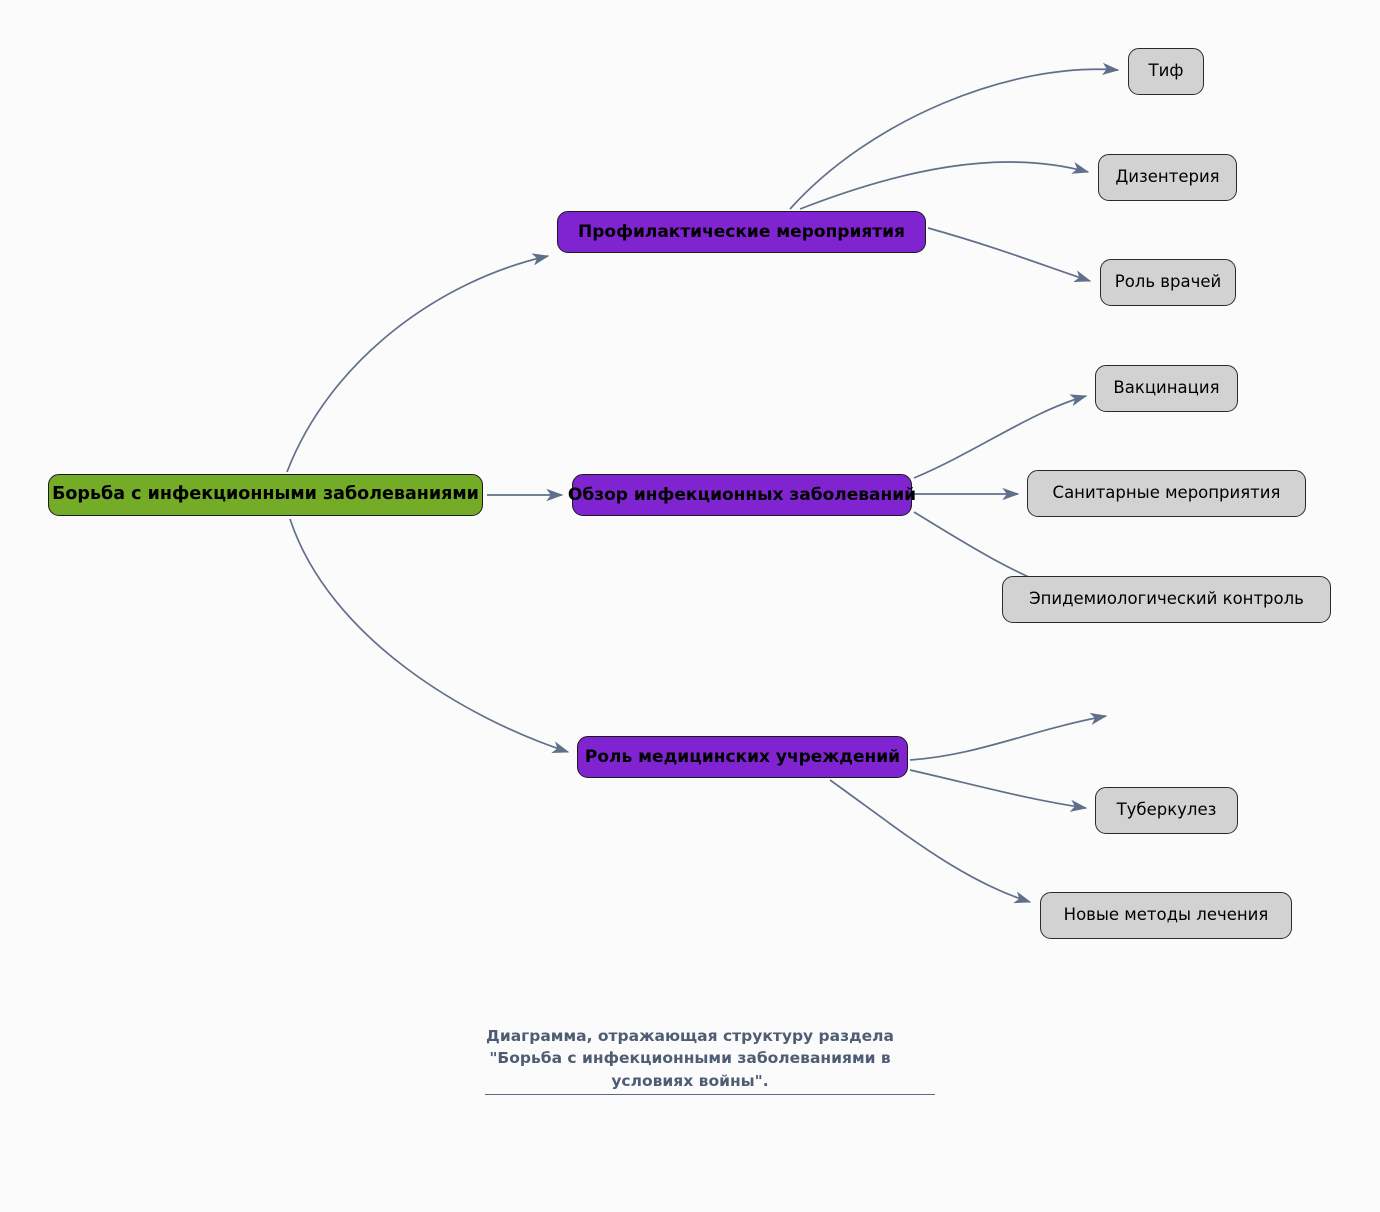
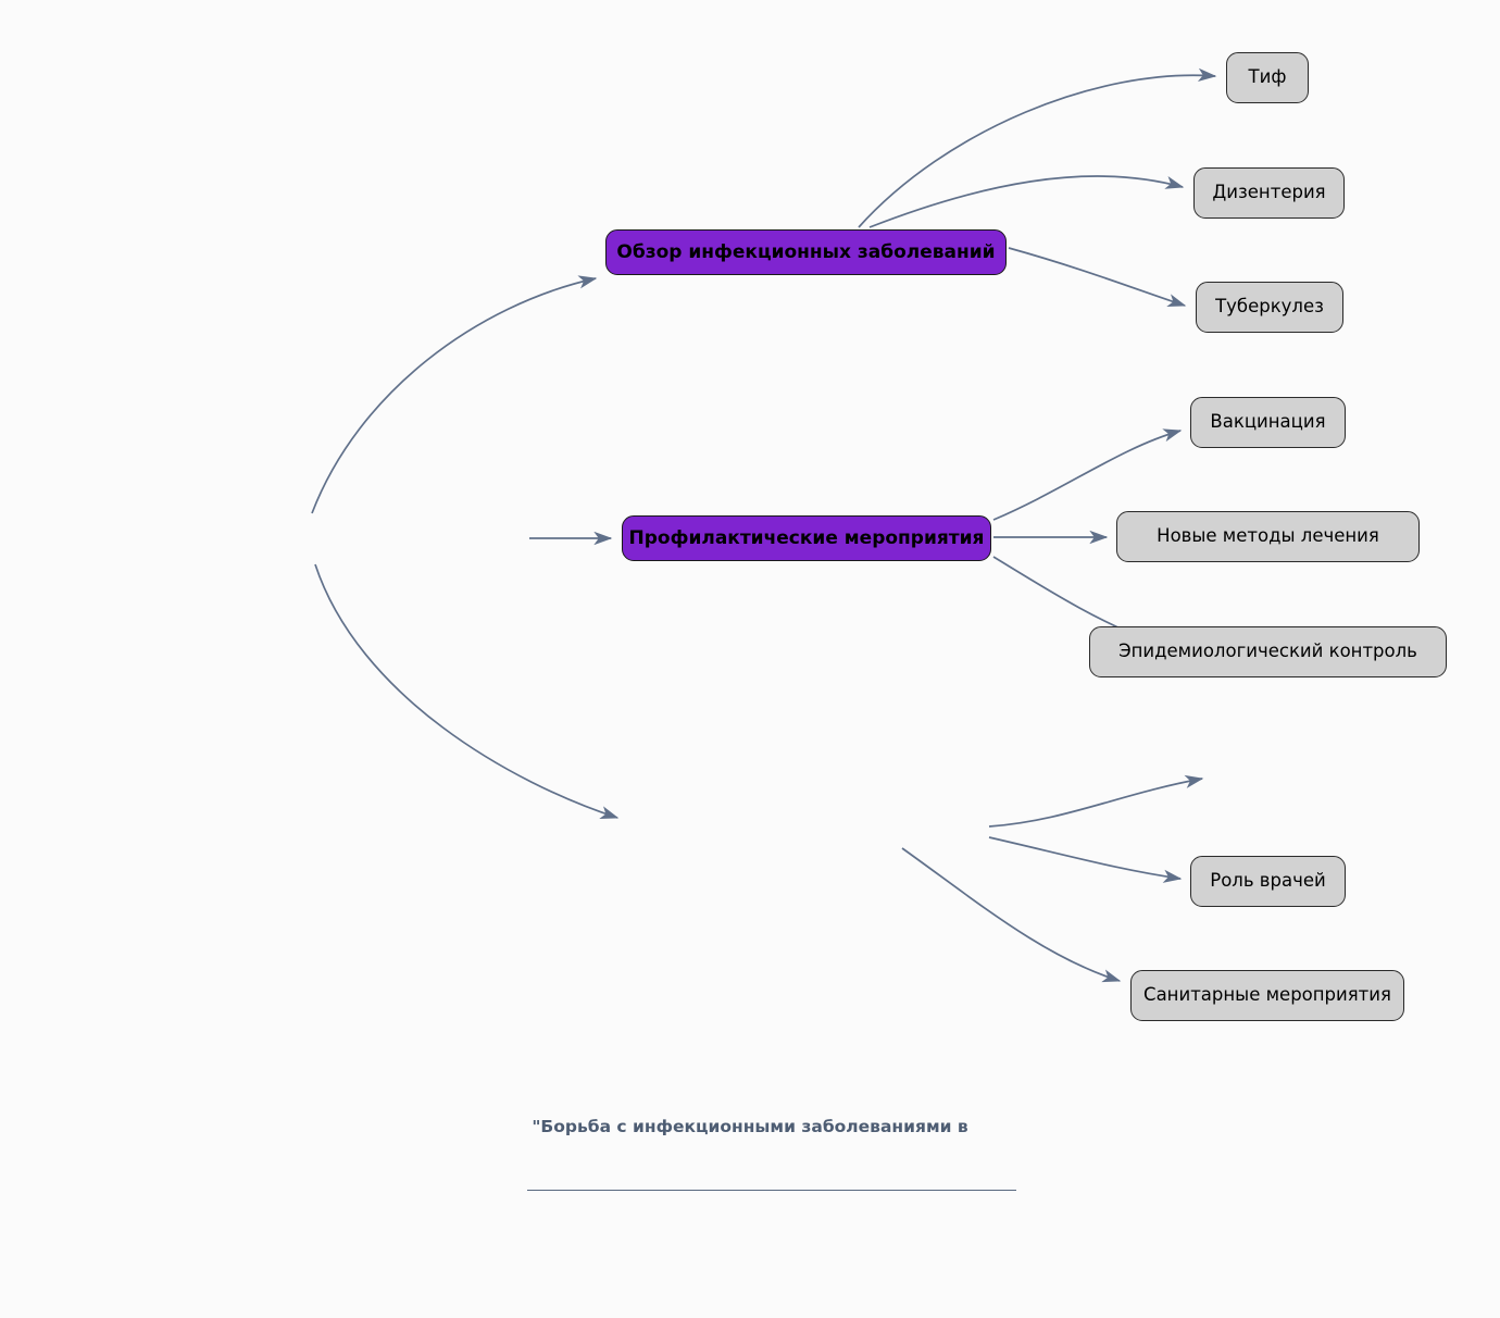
- Борьба с инфекционными заболеваниями
- Профилактические мероприятия
+ Обзор инфекционных заболеваний
  Тиф
  Дизентерия
- Роль врачей
+ Туберкулез
- Обзор инфекционных заболеваний
+ Профилактические мероприятия
  Вакцинация
- Санитарные мероприятия
+ Новые методы лечения
  Эпидемиологический контроль
- Роль медицинских учреждений
- Туберкулез
+ Роль врачей
- Новые методы лечения
+ Санитарные мероприятия
- Диаграмма, отражающая структуру раздела
  "Борьба с инфекционными заболеваниями в
- условиях войны".
